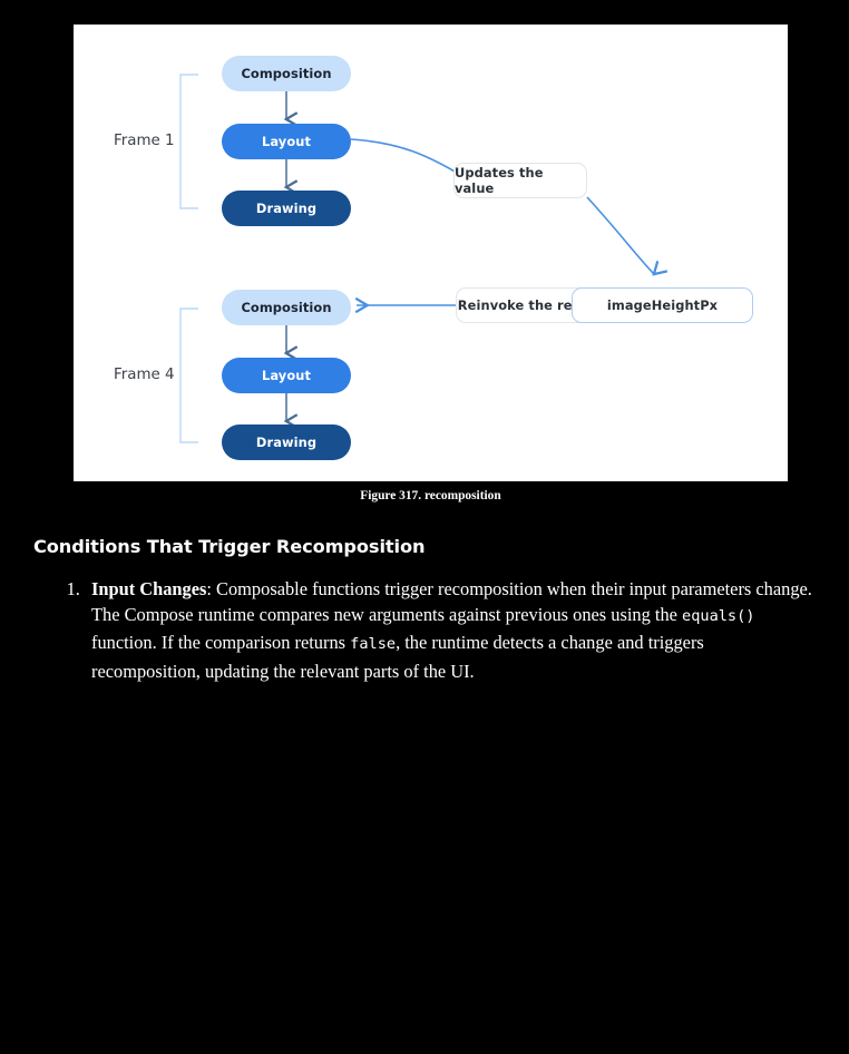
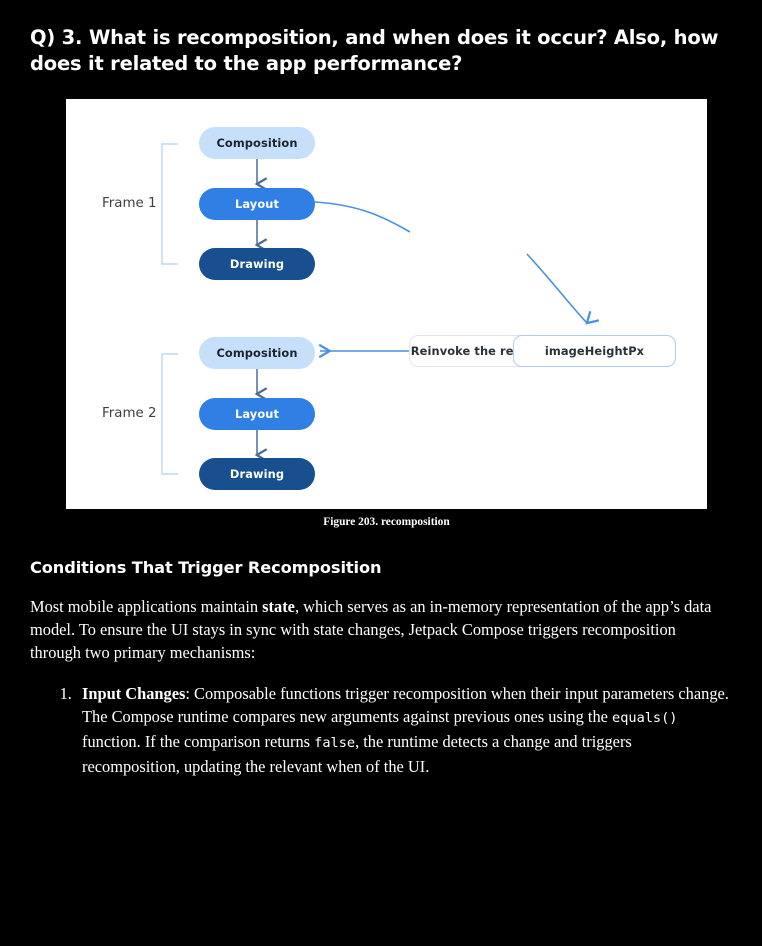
+ Q) 3. What is recomposition, and when does it occur? Also, how does it related to the app performance?
  Frame 1
- Frame 4
+ Frame 2
  Composition
  Layout
  Drawing
  Composition
  Layout
  Drawing
- Updates the value
  Reinvoke the re
  imageHeightPx
- Figure 317. recomposition
+ Figure 203. recomposition
  Conditions That Trigger Recomposition
+ Most mobile applications maintain state, which serves as an in-memory representation of the app’s data model. To ensure the UI stays in sync with state changes, Jetpack Compose triggers recomposition through two primary mechanisms:
- Input Changes: Composable functions trigger recomposition when their input parameters change. The Compose runtime compares new arguments against previous ones using the equals() function. If the comparison returns false, the runtime detects a change and triggers recomposition, updating the relevant parts of the UI.
+ Input Changes: Composable functions trigger recomposition when their input parameters change. The Compose runtime compares new arguments against previous ones using the equals() function. If the comparison returns false, the runtime detects a change and triggers recomposition, updating the relevant when of the UI.
